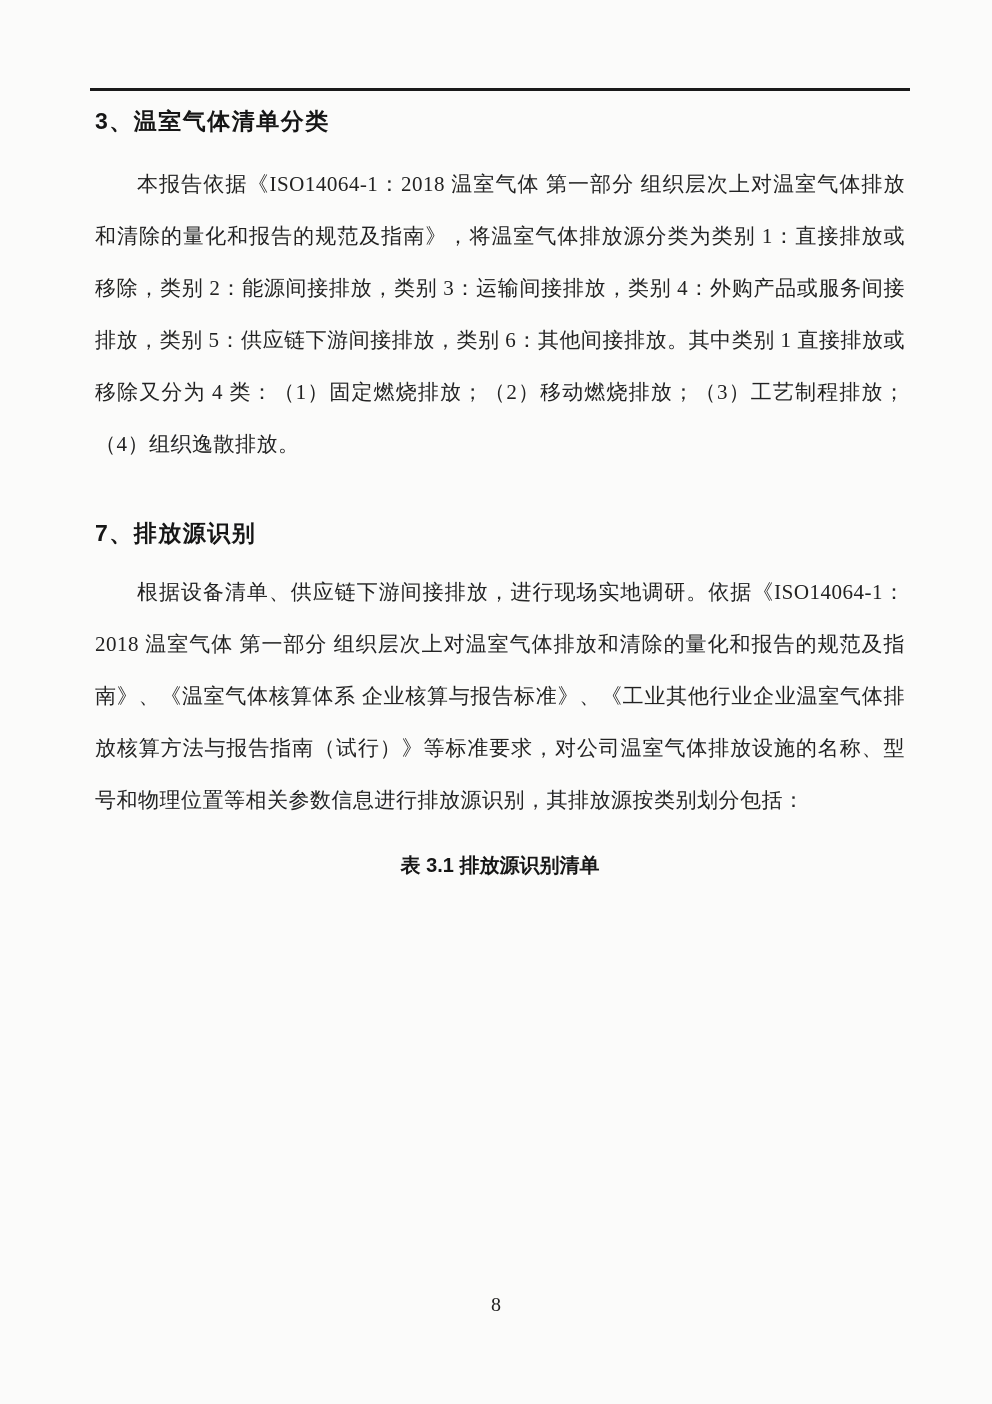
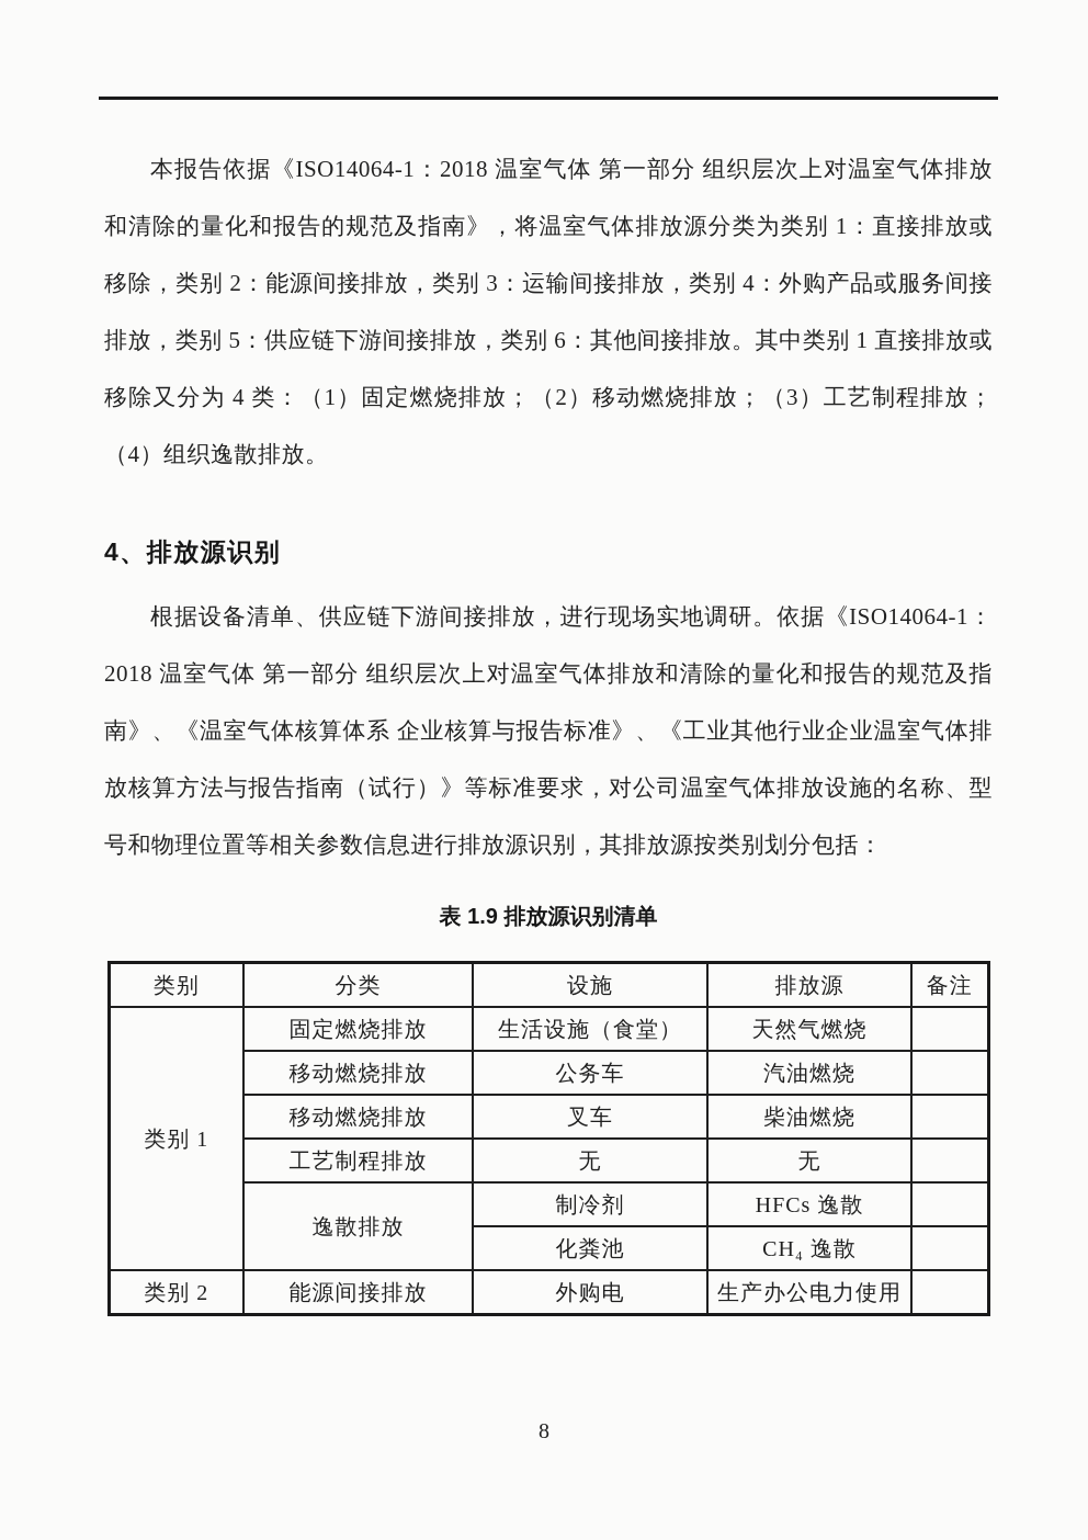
- 3、温室气体清单分类
  本报告依据《ISO14064-1：2018 温室气体 第一部分 组织层次上对温室气体排放和清除的量化和报告的规范及指南》，将温室气体排放源分类为类别 1：直接排放或移除，类别 2：能源间接排放，类别 3：运输间接排放，类别 4：外购产品或服务间接排放，类别 5：供应链下游间接排放，类别 6：其他间接排放。其中类别 1 直接排放或移除又分为 4 类：（1）固定燃烧排放；（2）移动燃烧排放；（3）工艺制程排放；（4）组织逸散排放。
- 7、排放源识别
+ 4、排放源识别
  根据设备清单、供应链下游间接排放，进行现场实地调研。依据《ISO14064-1：2018 温室气体 第一部分 组织层次上对温室气体排放和清除的量化和报告的规范及指南》、《温室气体核算体系 企业核算与报告标准》、《工业其他行业企业温室气体排放核算方法与报告指南（试行）》等标准要求，对公司温室气体排放设施的名称、型号和物理位置等相关参数信息进行排放源识别，其排放源按类别划分包括：
- 表 3.1 排放源识别清单
+ 表 1.9 排放源识别清单
+ 类别	分类	设施	排放源	备注
+ 类别 1	固定燃烧排放	生活设施（食堂）	天然气燃烧
+ 移动燃烧排放	公务车	汽油燃烧
+ 移动燃烧排放	叉车	柴油燃烧
+ 工艺制程排放	无	无
+ 逸散排放	制冷剂	HFCs 逸散
+ 化粪池	CH₄ 逸散
+ 类别 2	能源间接排放	外购电	生产办公电力使用
  8
